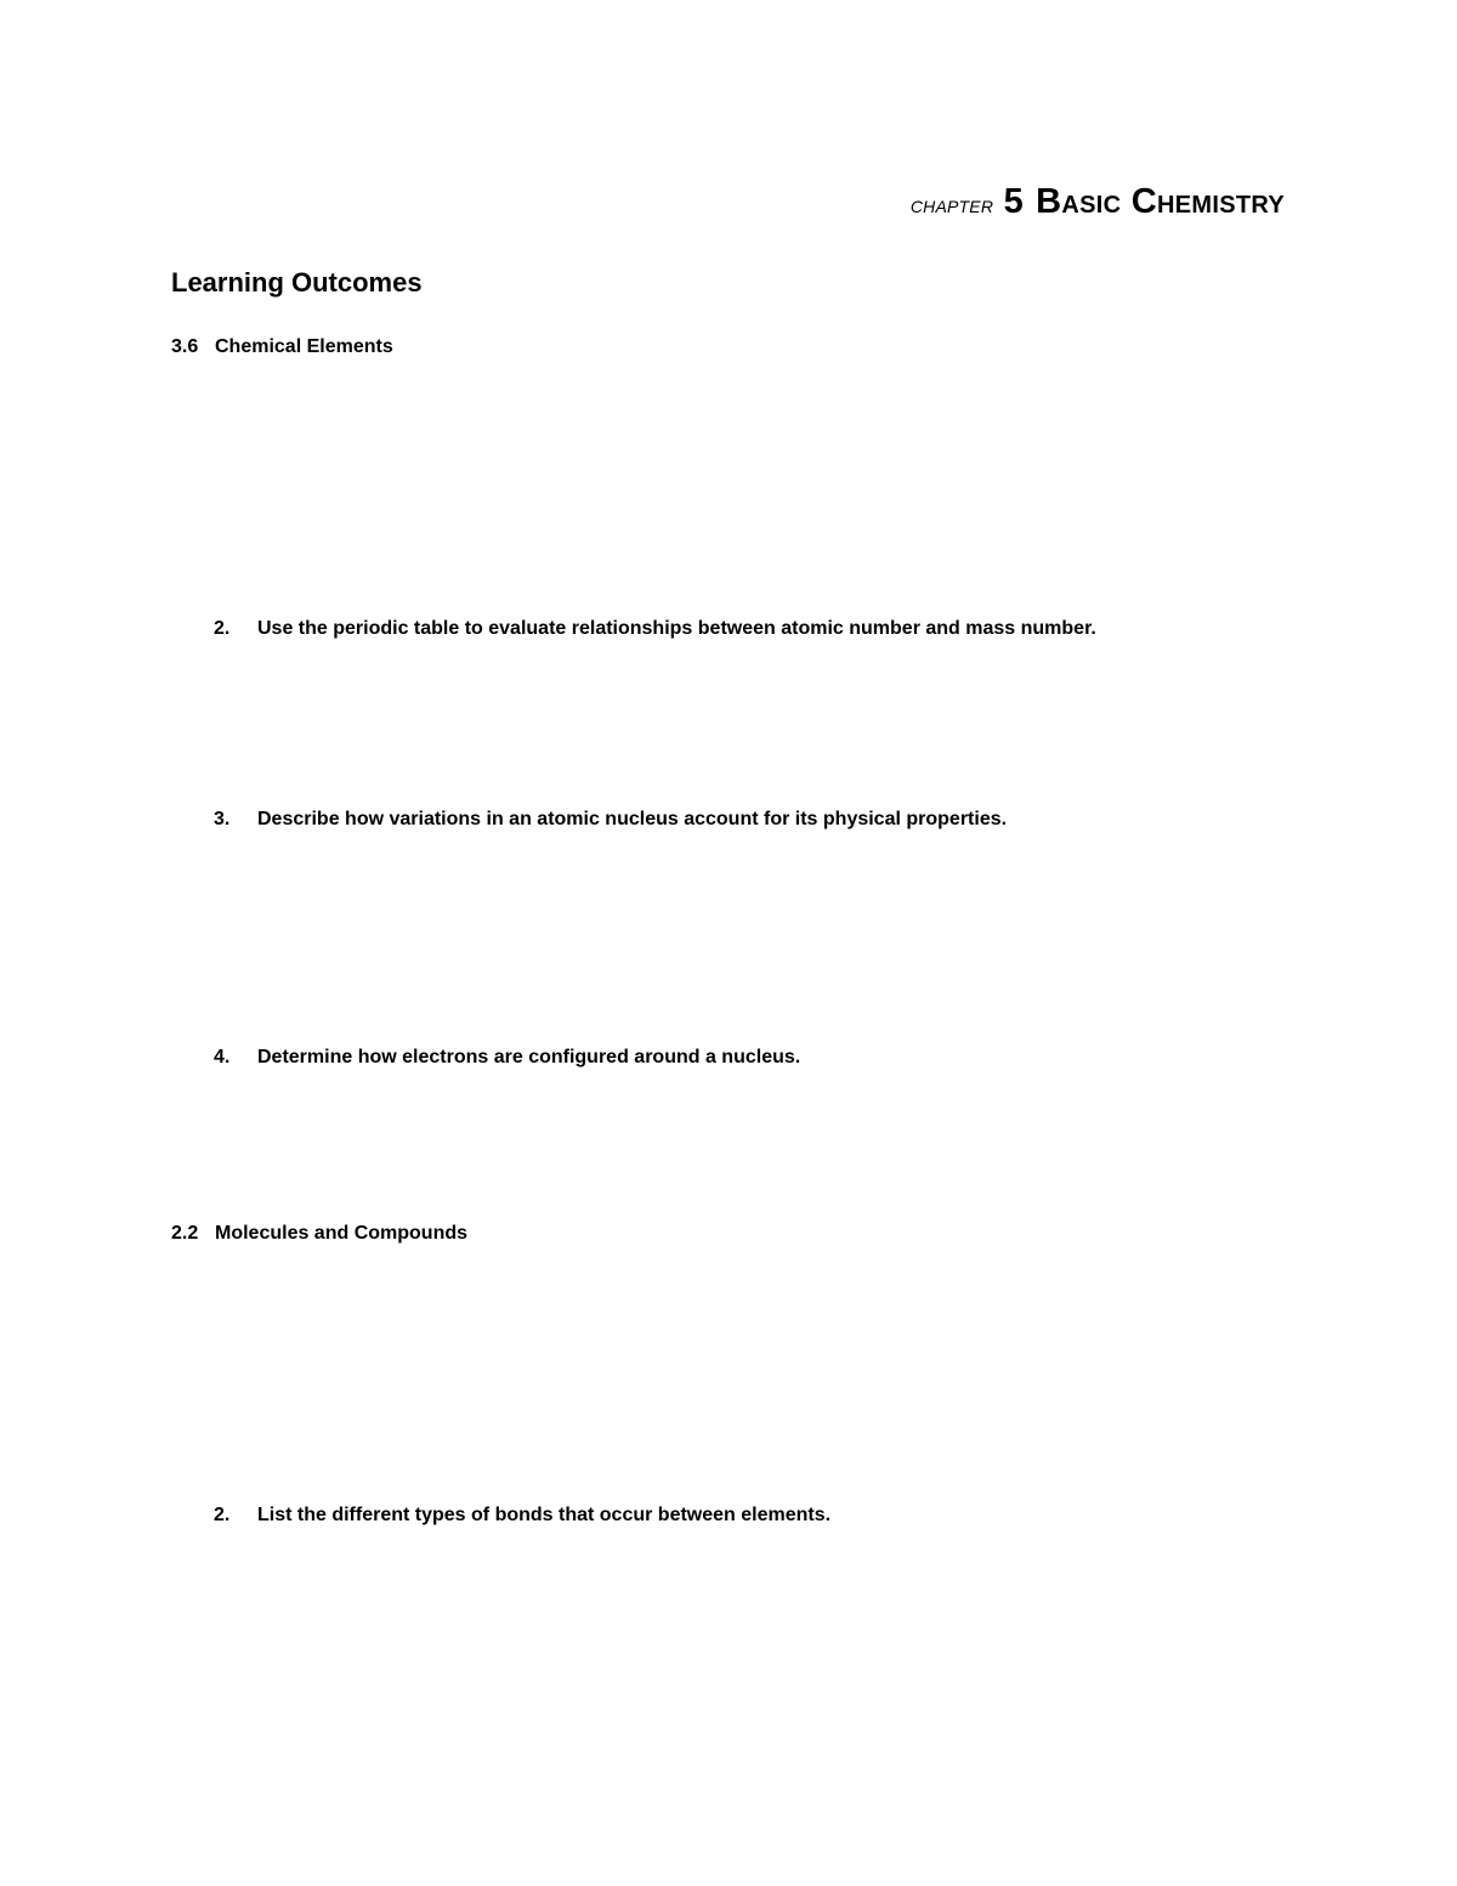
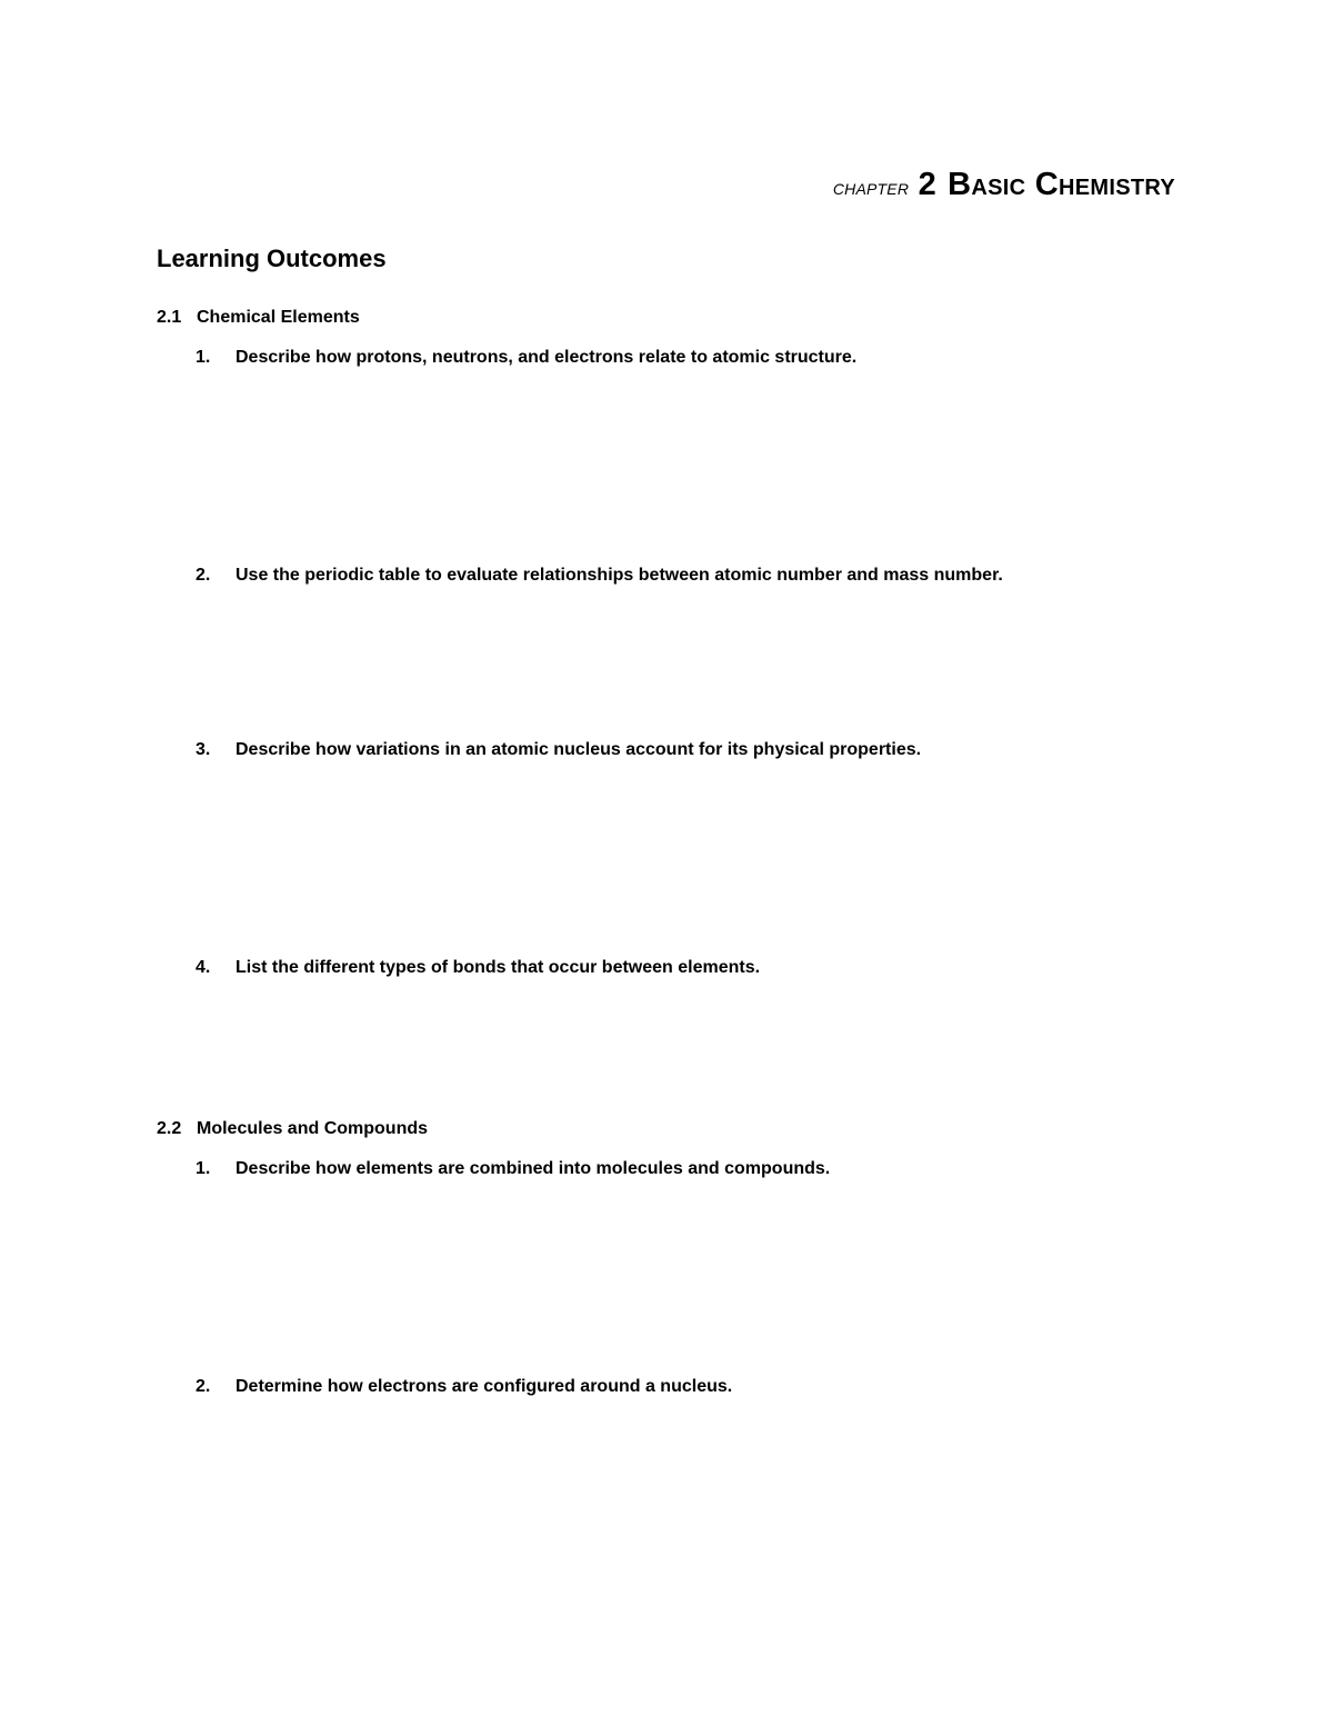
- CHAPTER 5 Basic Chemistry
+ CHAPTER 2 Basic Chemistry
  Learning Outcomes
- 3.6 Chemical Elements
+ 2.1 Chemical Elements
+ 1. Describe how protons, neutrons, and electrons relate to atomic structure.
  2. Use the periodic table to evaluate relationships between atomic number and mass number.
  3. Describe how variations in an atomic nucleus account for its physical properties.
- 4. Determine how electrons are configured around a nucleus.
+ 4. List the different types of bonds that occur between elements.
  2.2 Molecules and Compounds
+ 1. Describe how elements are combined into molecules and compounds.
- 2. List the different types of bonds that occur between elements.
+ 2. Determine how electrons are configured around a nucleus.
